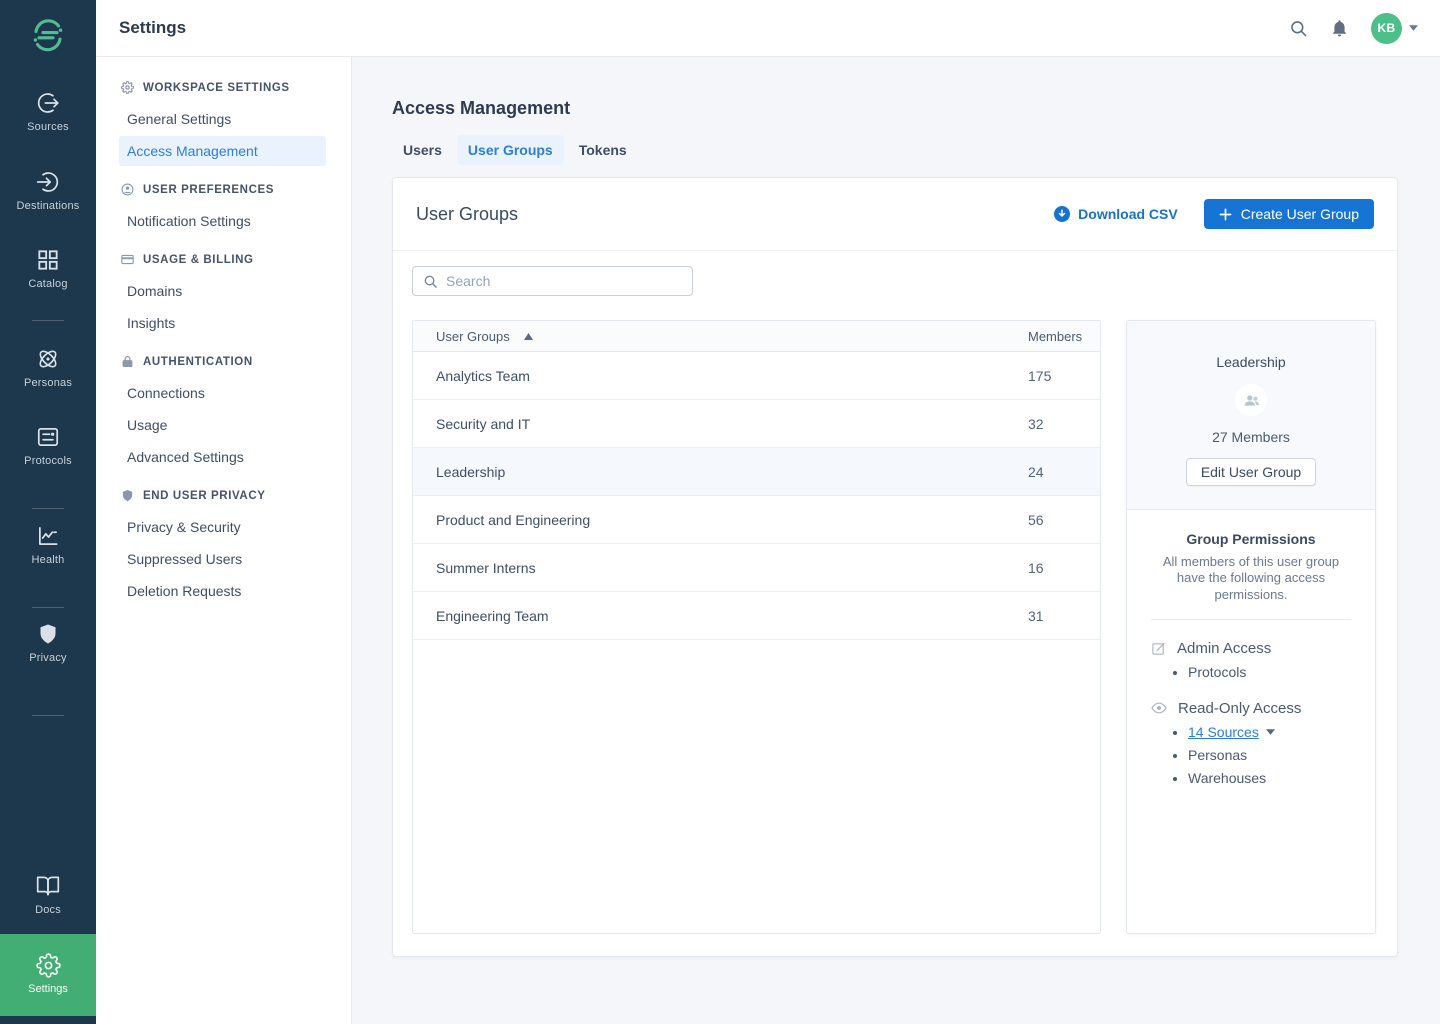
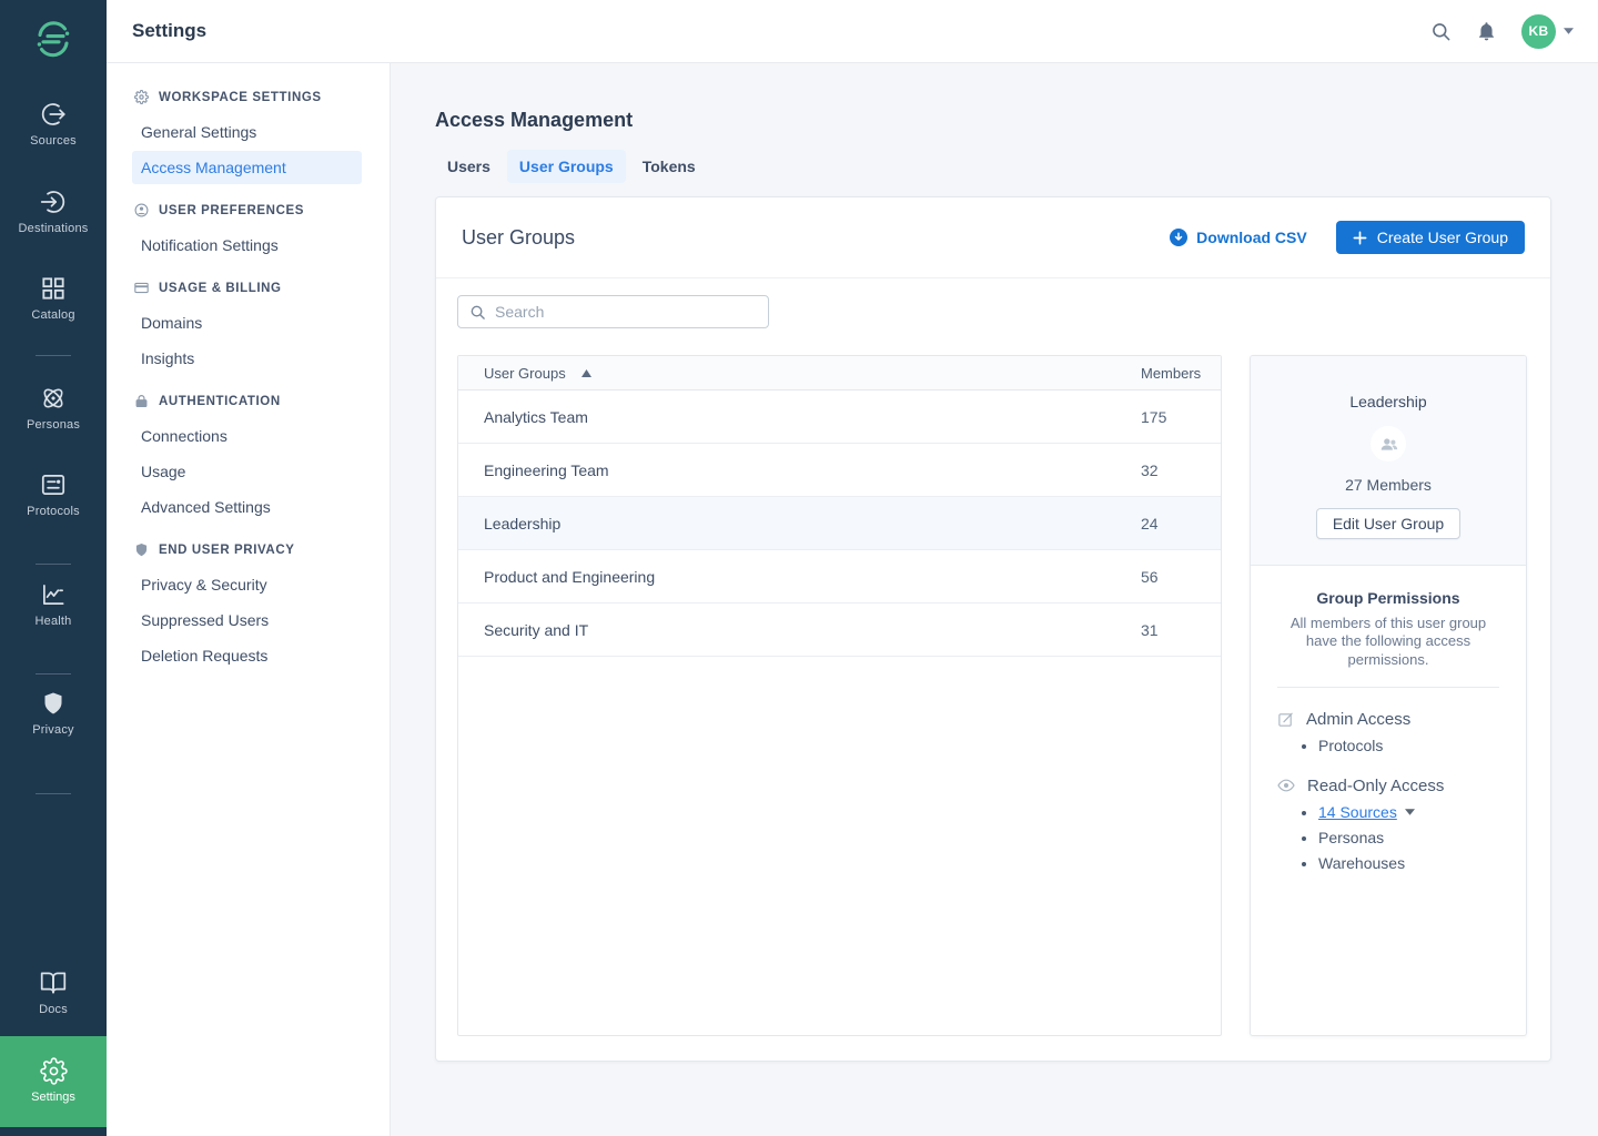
  Sources
  Destinations
  Catalog
  Personas
  Protocols
  Health
  Privacy
  Docs
  Settings
  Settings
  KB
  WORKSPACE SETTINGS
  General Settings
  Access Management
  USER PREFERENCES
  Notification Settings
  USAGE & BILLING
  Domains
  Insights
  AUTHENTICATION
  Connections
  Usage
  Advanced Settings
  END USER PRIVACY
  Privacy & Security
  Suppressed Users
  Deletion Requests
  Access Management
  Users
  User Groups
  Tokens
  User Groups
  Download CSV
  Create User Group
  Search
  User Groups
  Members
  Analytics Team
  175
- Security and IT
+ Engineering Team
  32
  Leadership
  24
  Product and Engineering
  56
- Summer Interns
- 16
- Engineering Team
+ Security and IT
  31
  Leadership
  27 Members
  Edit User Group
  Group Permissions
  All members of this user group have the following access permissions.
  Admin Access
  Protocols
  Read-Only Access
  14 Sources
  Personas
  Warehouses
